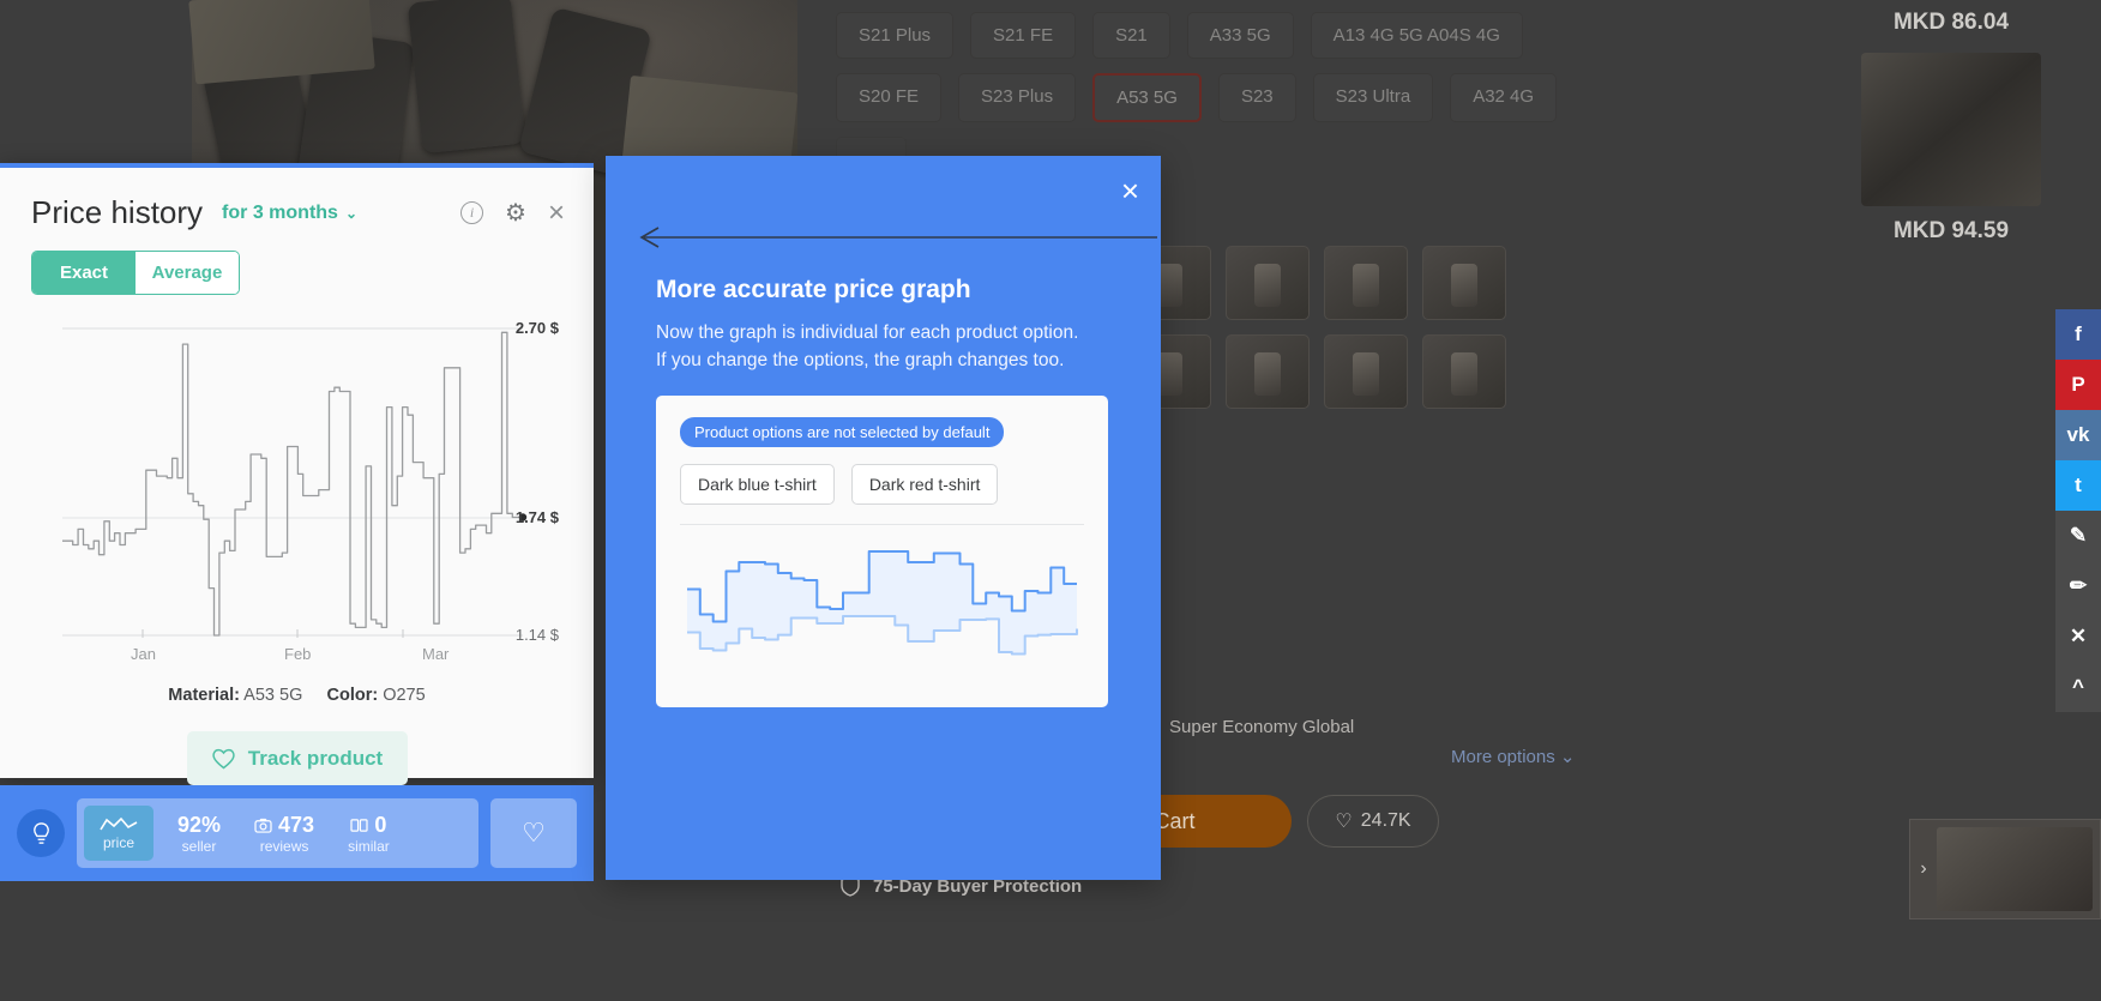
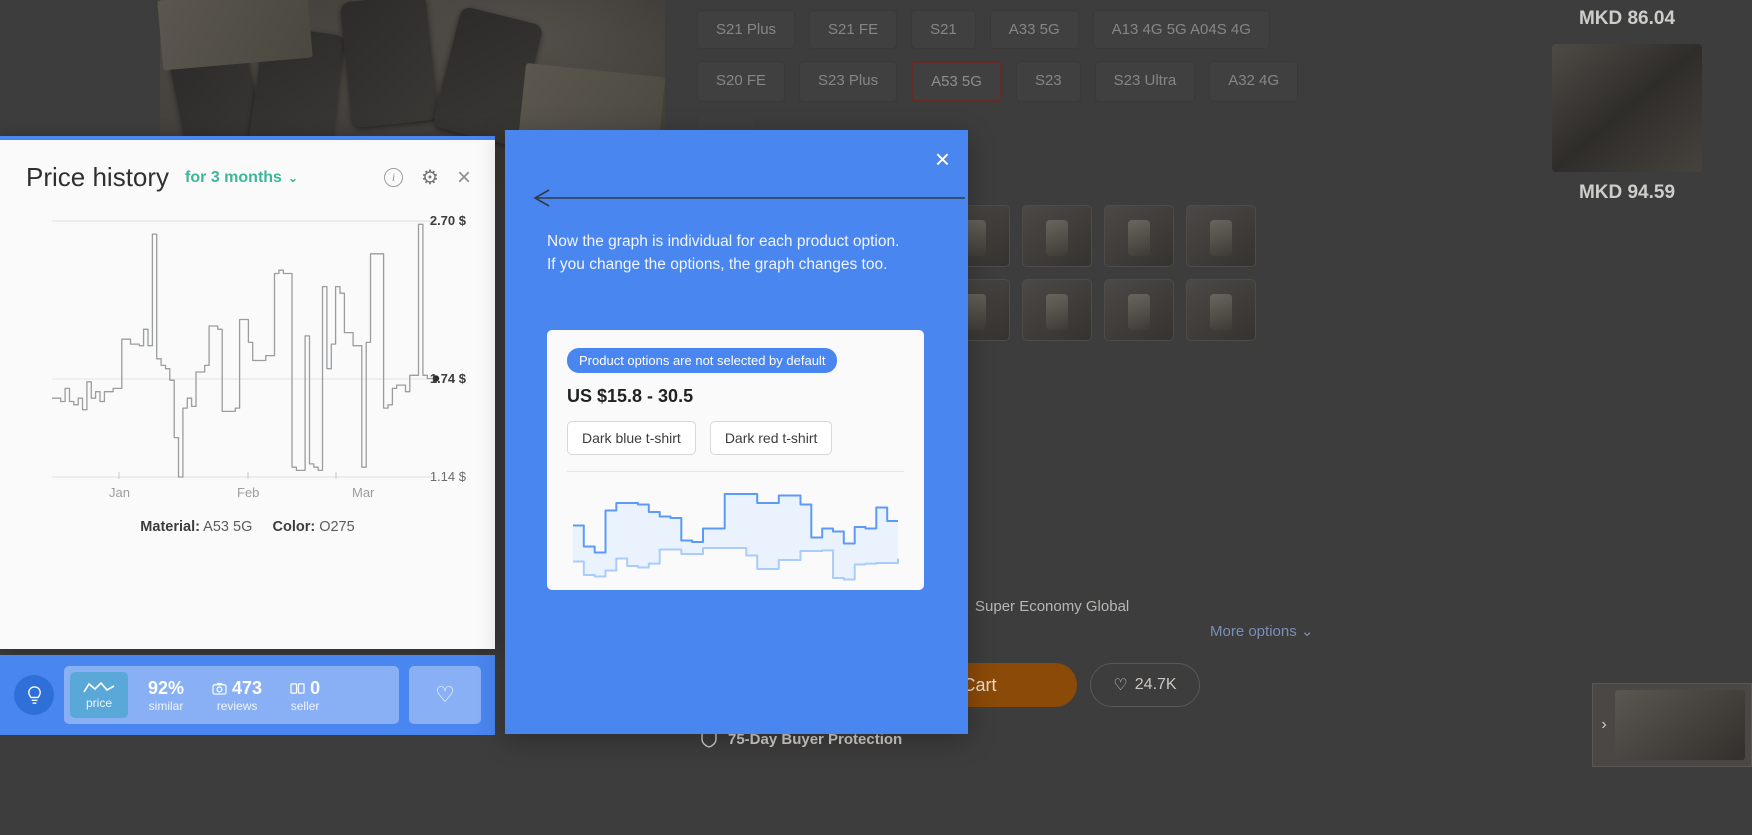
  S21 Plus
  S21 FE
  S21
  A33 5G
  A13 4G 5G A04S 4G
  S20 FE
  S23 Plus
  A53 5G
  S23
  S23 Ultra
  A32 4G
  MKD 86.04
  MKD 94.59
  Super Economy Global
  More options ⌄
  ♡
  24.7K
  75-Day Buyer Protection
- f
- P
- vk
- t
- ✎
- ✏
- ✕
- ^
  ›
  Price history
  for 3 months
  ⌄
  i
  ⚙
  ×
- Exact
- Average
  2.70 $
  1.74 $
  1.14 $
  Jan
  Feb
  Mar
  Material: A53 5G Color: O275
- Track product
  price
  92%
- seller
+ similar
  473
  reviews
  0
- similar
+ seller
  ♡
  ×
- More accurate price graph
  Now the graph is individual for each product option.
  If you change the options, the graph changes too.
  Product options are not selected by default
+ US $15.8 - 30.5
  Dark blue t-shirt
  Dark red t-shirt
